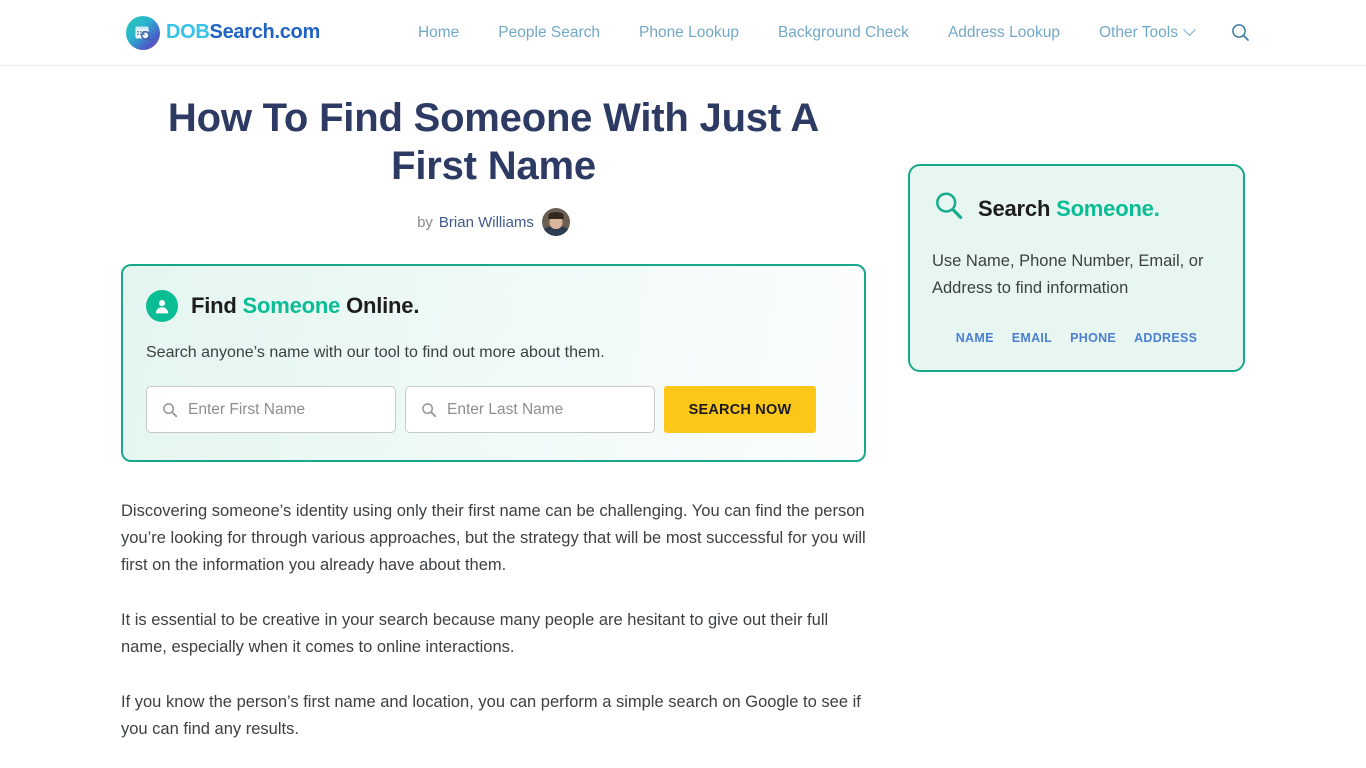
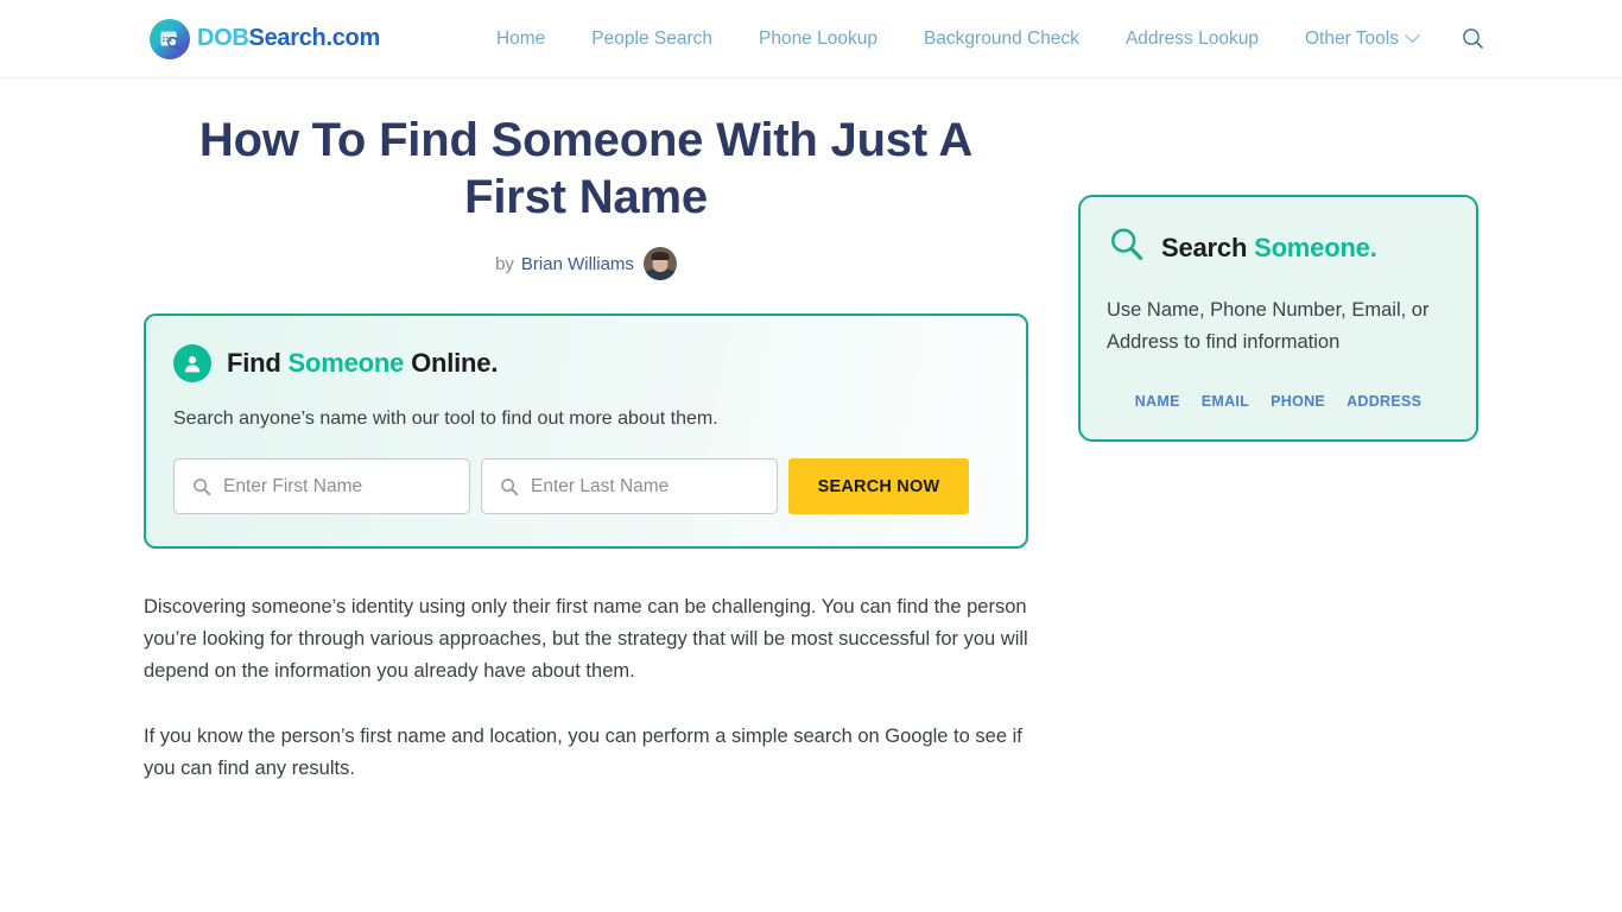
  DOBSearch.com
  Home
  People Search
  Phone Lookup
  Background Check
  Address Lookup
  Other Tools
  How To Find Someone With Just A First Name
  by
  Brian Williams
  Find Someone Online.
  Search anyone’s name with our tool to find out more about them.
  Enter First Name
  Enter Last Name
  SEARCH NOW
- Discovering someone’s identity using only their first name can be challenging. You can find the person you’re looking for through various approaches, but the strategy that will be most successful for you will first on the information you already have about them.
+ Discovering someone’s identity using only their first name can be challenging. You can find the person you’re looking for through various approaches, but the strategy that will be most successful for you will depend on the information you already have about them.
- It is essential to be creative in your search because many people are hesitant to give out their full name, especially when it comes to online interactions.
  If you know the person’s first name and location, you can perform a simple search on Google to see if you can find any results.
  Search Someone.
  Use Name, Phone Number, Email, or Address to find information
  NAME
  EMAIL
  PHONE
  ADDRESS
